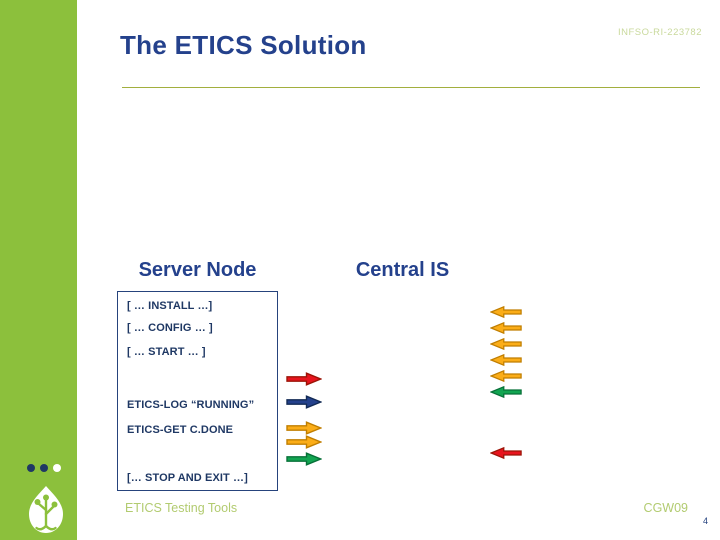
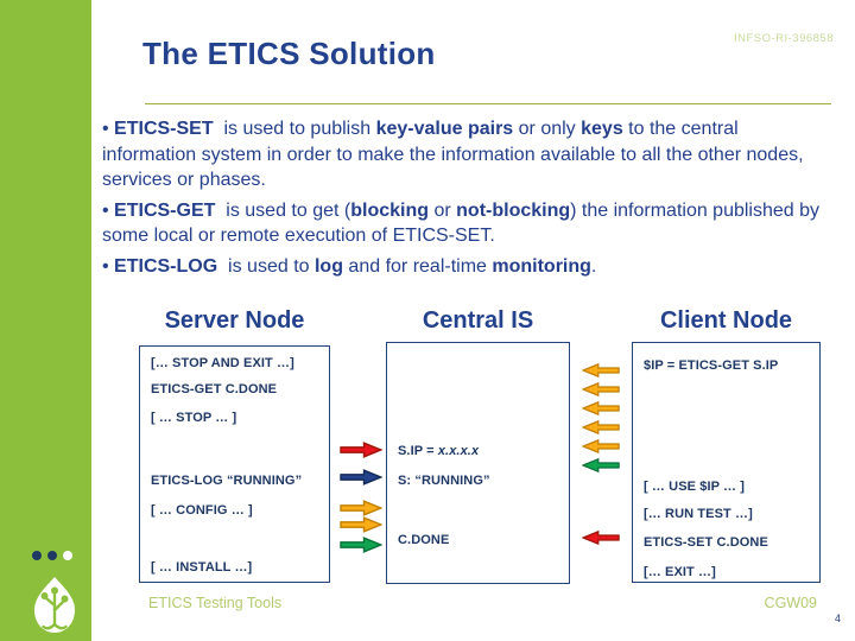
  The ETICS Solution
- INFSO-RI-223782
+ INFSO-RI-396858
+ • ETICS-SET is used to publish key-value pairs or only keys to the central information system in order to make the information available to all the other nodes, services or phases.
+ • ETICS-GET is used to get (blocking or not-blocking) the information published by some local or remote execution of ETICS-SET.
+ • ETICS-LOG is used to log and for real-time monitoring.
  Server Node
  Central IS
+ Client Node
- [ … INSTALL …]
+ [… STOP AND EXIT …]
- [ … CONFIG … ]
+ ETICS-GET C.DONE
- [ … START … ]
+ [ … STOP … ]
  ETICS-LOG “RUNNING”
- ETICS-GET C.DONE
+ [ … CONFIG … ]
- [… STOP AND EXIT …]
+ [ … INSTALL …]
+ S.IP = x.x.x.x
+ S: “RUNNING”
+ C.DONE
+ $IP = ETICS-GET S.IP
+ [ … USE $IP … ]
+ [… RUN TEST …]
+ ETICS-SET C.DONE
+ [… EXIT …]
  ETICS Testing Tools
  CGW09
  4
